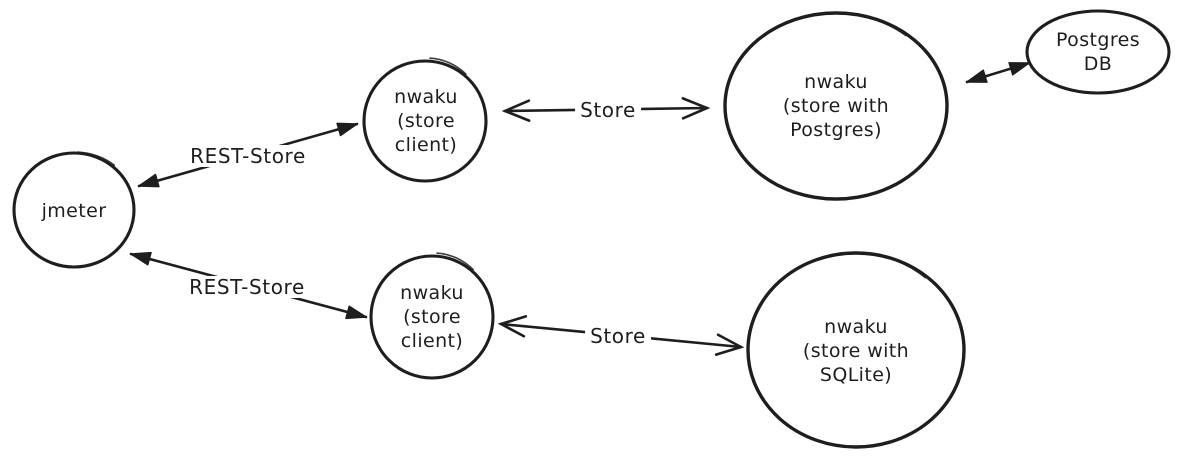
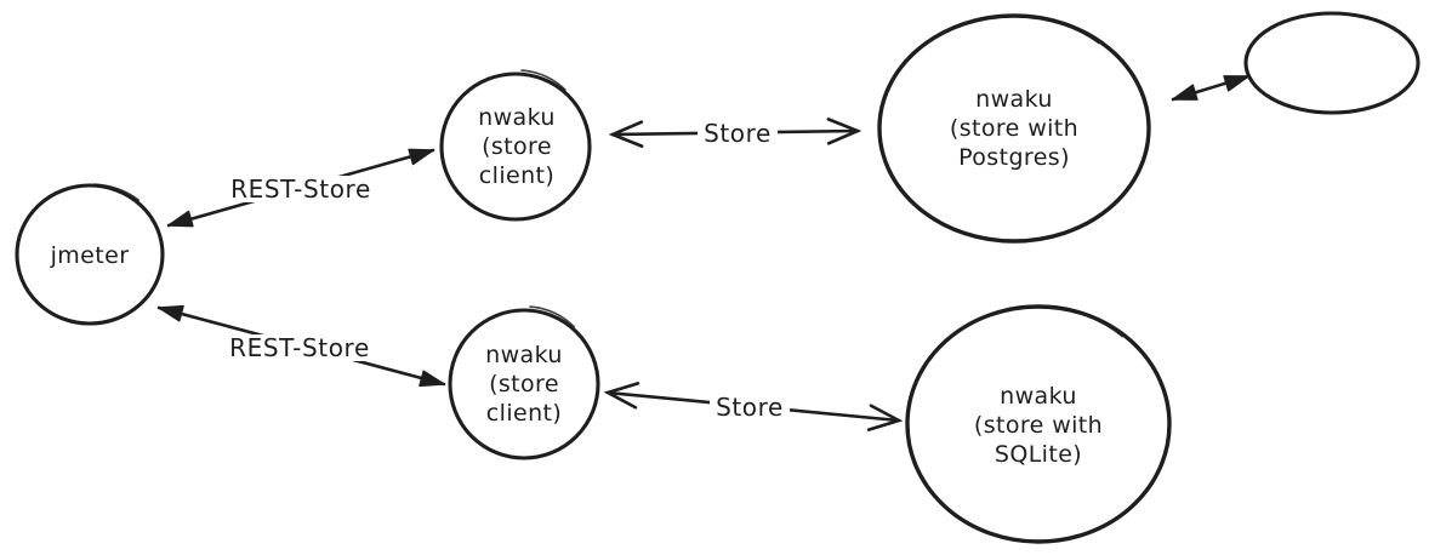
  jmeter
  nwaku
  (store
  client)
  nwaku
  (store with
  Postgres)
- Postgres
- DB
  nwaku
  (store
  client)
  nwaku
  (store with
  SQLite)
  REST-Store
  Store
  REST-Store
  Store
